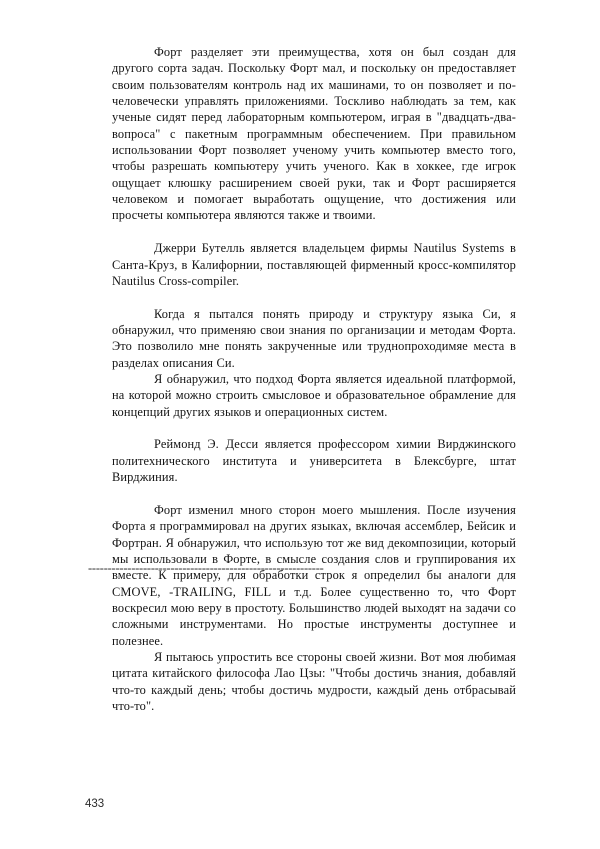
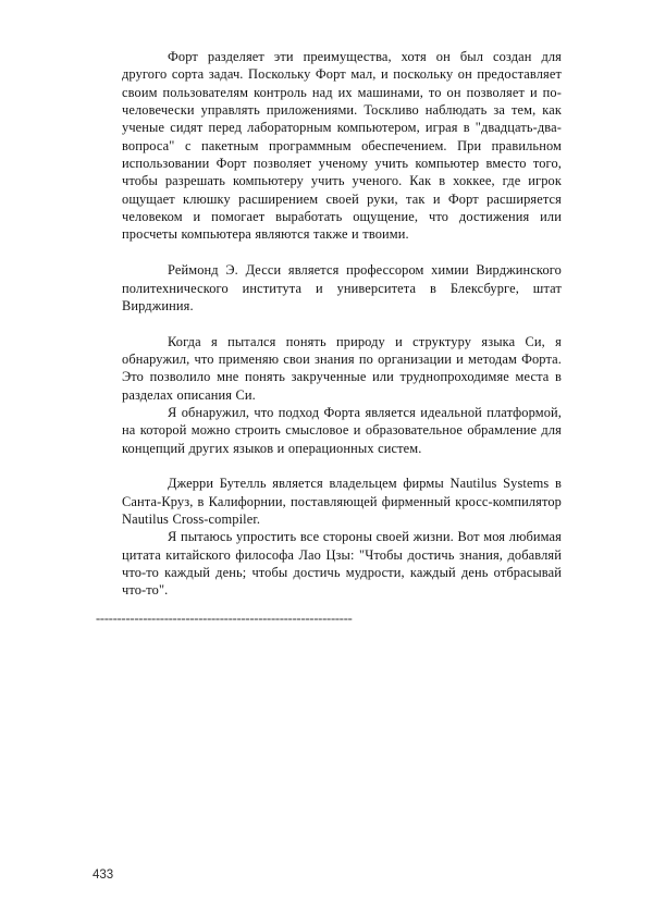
  Форт разделяет эти преимущества, хотя он был создан для другого сорта задач. Поскольку Форт мал, и поскольку он предоставляет своим пользователям контроль над их машинами, то он позволяет и по-человечески управлять приложениями. Тоскливо наблюдать за тем, как ученые сидят перед лабораторным компьютером, играя в "двадцать-два-вопроса" с пакетным программным обеспечением. При правильном использовании Форт позволяет ученому учить компьютер вместо того, чтобы разрешать компьютеру учить ученого. Как в хоккее, где игрок ощущает клюшку расширением своей руки, так и Форт расширяется человеком и помогает выработать ощущение, что достижения или просчеты компьютера являются также и твоими.
- Джерри Бутелль является владельцем фирмы Nautilus Systems в Санта-Круз, в Калифорнии, поставляющей фирменный кросс-компилятор Nautilus Cross-compiler.
+ Реймонд Э. Десси является профессором химии Вирджинского политехнического института и университета в Блексбурге, штат Вирджиния.
  Когда я пытался понять природу и структуру языка Си, я обнаружил, что применяю свои знания по организации и методам Форта. Это позволило мне понять закрученные или труднопроходимяе места в разделах описания Си.
  Я обнаружил, что подход Форта является идеальной платформой, на которой можно строить смысловое и образовательное обрамление для концепций других языков и операционных систем.
- Реймонд Э. Десси является профессором химии Вирджинского политехнического института и университета в Блексбурге, штат Вирджиния.
+ Джерри Бутелль является владельцем фирмы Nautilus Systems в Санта-Круз, в Калифорнии, поставляющей фирменный кросс-компилятор Nautilus Cross-compiler.
- Форт изменил много сторон моего мышления. После изучения Форта я программировал на других языках, включая ассемблер, Бейсик и Фортран. Я обнаружил, что использую тот же вид декомпозиции, который мы использовали в Форте, в смысле создания слов и группирования их вместе. К примеру, для обработки строк я определил бы аналоги для CMOVE, -TRAILING, FILL и т.д. Более существенно то, что Форт воскресил мою веру в простоту. Большинство людей выходят на задачи со сложными инструментами. Но простые инструменты доступнее и полезнее.
  Я пытаюсь упростить все стороны своей жизни. Вот моя любимая цитата китайского философа Лао Цзы: "Чтобы достичь знания, добавляй что-то каждый день; чтобы достичь мудрости, каждый день отбрасывай что-то".
  ------------------------------------------------------------
  433
